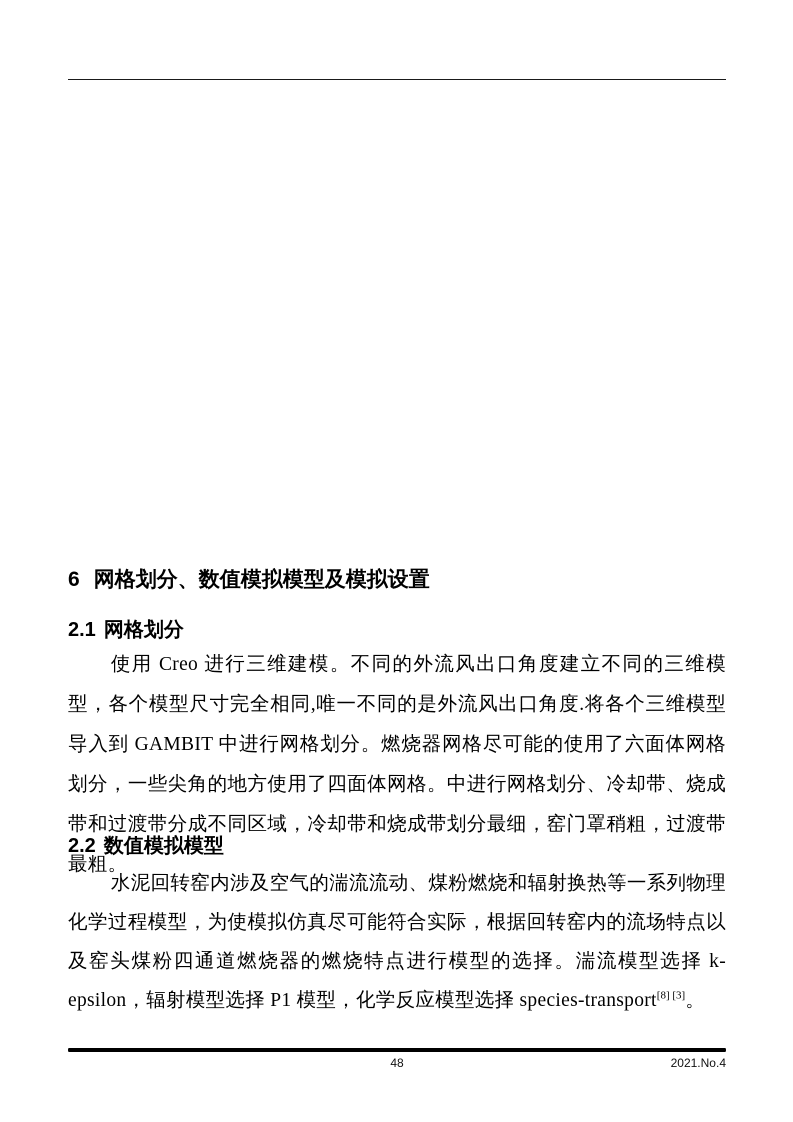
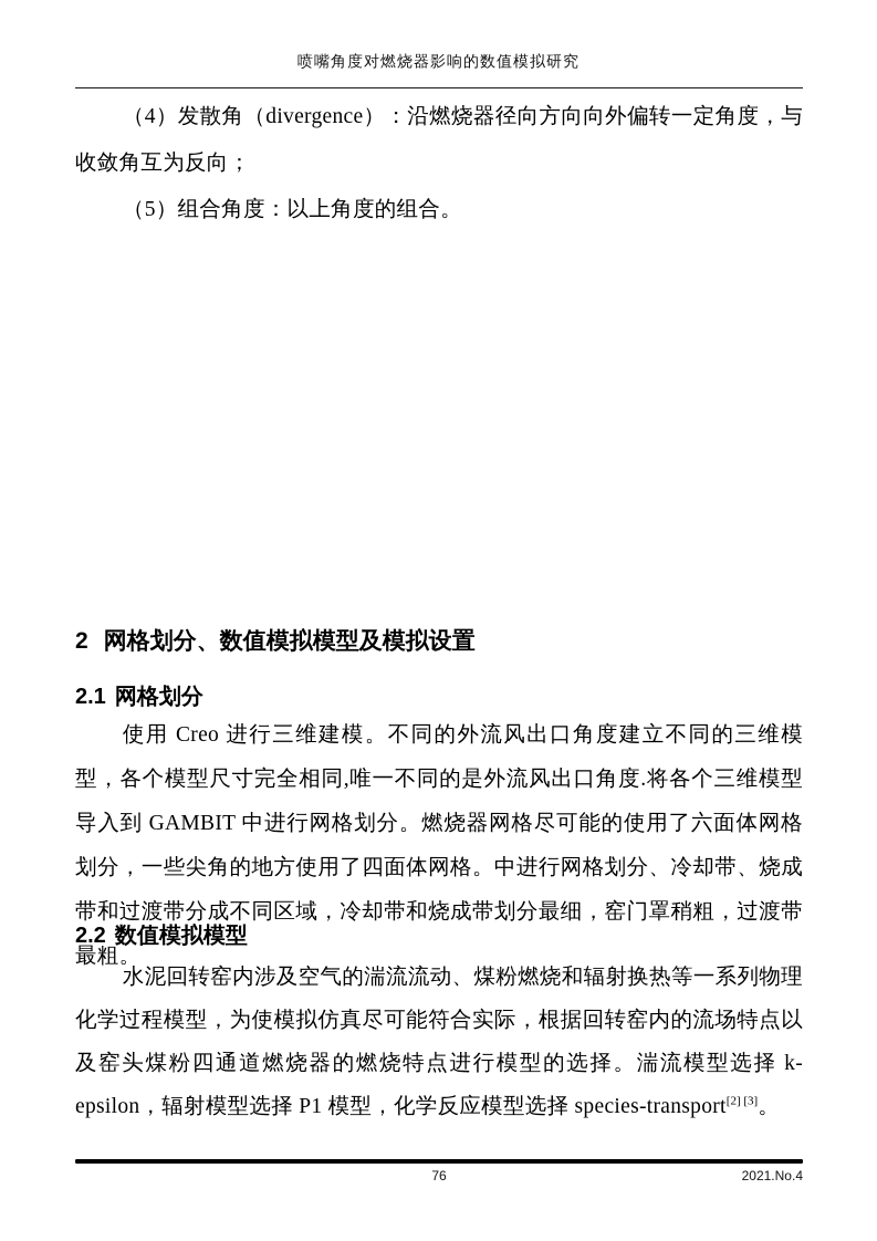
+ 喷嘴角度对燃烧器影响的数值模拟研究
+ （4）发散角（divergence）：沿燃烧器径向方向向外偏转一定角度，与收敛角互为反向；
+ （5）组合角度：以上角度的组合。
- 6 网格划分、数值模拟模型及模拟设置
+ 2 网格划分、数值模拟模型及模拟设置
  2.1 网格划分
  使用 Creo 进行三维建模。不同的外流风出口角度建立不同的三维模型，各个模型尺寸完全相同,唯一不同的是外流风出口角度.将各个三维模型导入到 GAMBIT 中进行网格划分。燃烧器网格尽可能的使用了六面体网格划分，一些尖角的地方使用了四面体网格。中进行网格划分、冷却带、烧成带和过渡带分成不同区域，冷却带和烧成带划分最细，窑门罩稍粗，过渡带最粗。
  2.2 数值模拟模型
- 水泥回转窑内涉及空气的湍流流动、煤粉燃烧和辐射换热等一系列物理化学过程模型，为使模拟仿真尽可能符合实际，根据回转窑内的流场特点以及窑头煤粉四通道燃烧器的燃烧特点进行模型的选择。湍流模型选择 k-epsilon，辐射模型选择 P1 模型，化学反应模型选择 species-transport[8] [3]。
+ 水泥回转窑内涉及空气的湍流流动、煤粉燃烧和辐射换热等一系列物理化学过程模型，为使模拟仿真尽可能符合实际，根据回转窑内的流场特点以及窑头煤粉四通道燃烧器的燃烧特点进行模型的选择。湍流模型选择 k-epsilon，辐射模型选择 P1 模型，化学反应模型选择 species-transport[2] [3]。
- 48
+ 76
  2021.No.4
